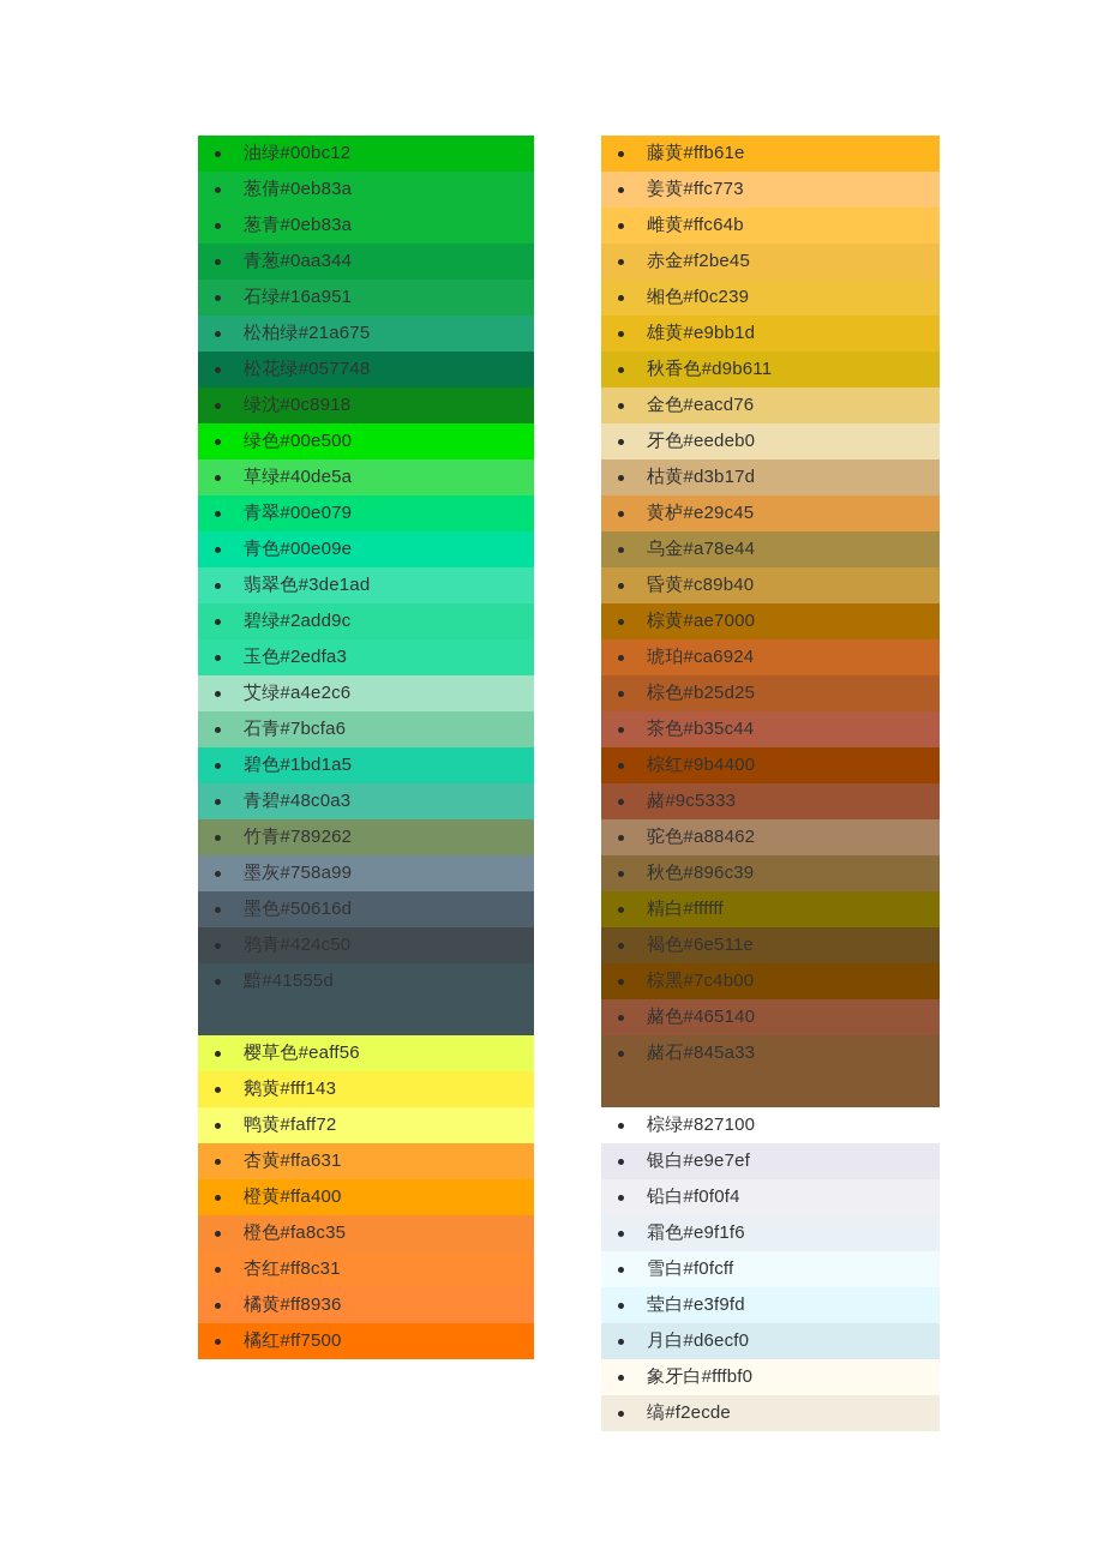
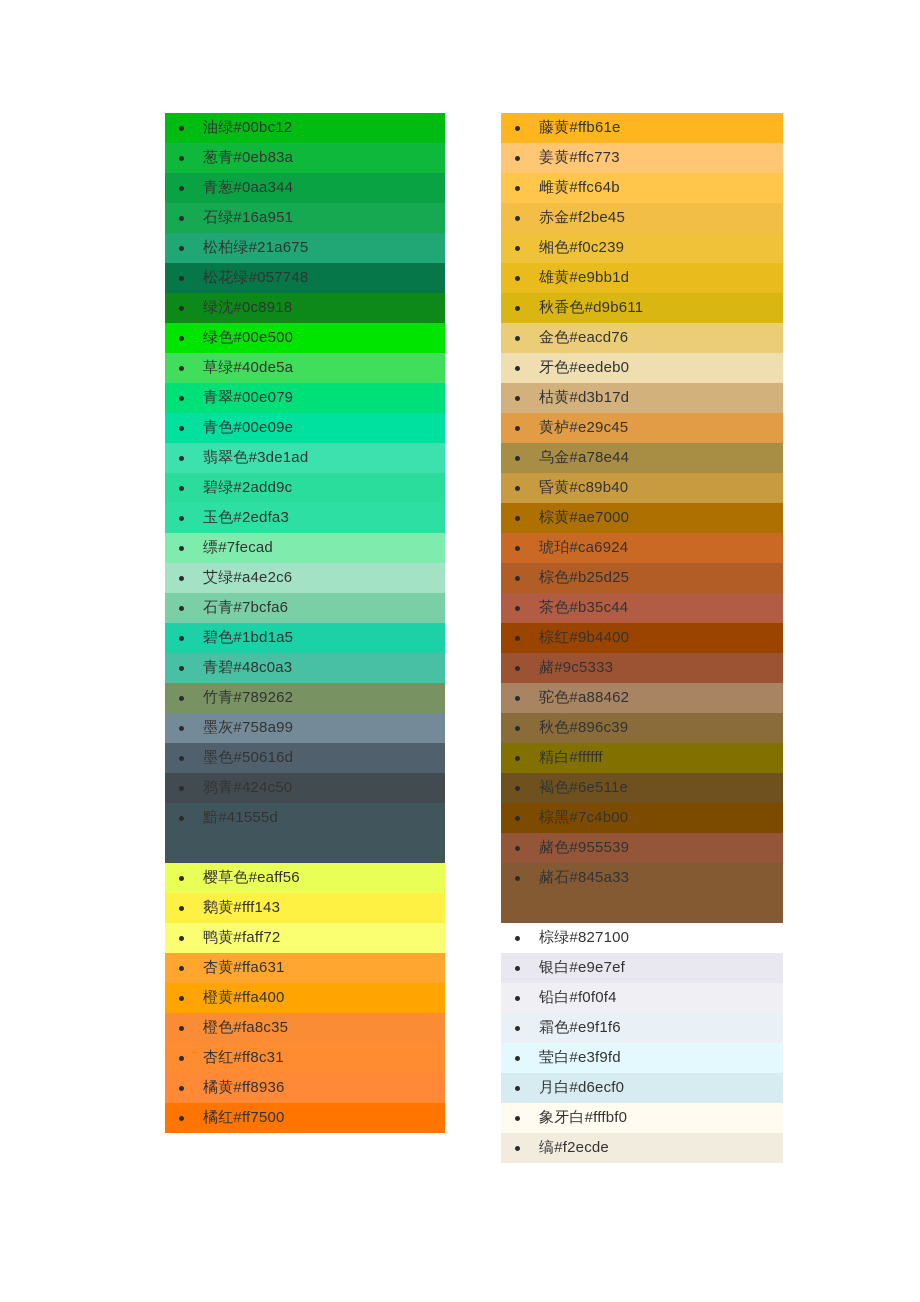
  油绿#00bc12
- 葱倩#0eb83a
  葱青#0eb83a
  青葱#0aa344
  石绿#16a951
  松柏绿#21a675
  松花绿#057748
  绿沈#0c8918
  绿色#00e500
  草绿#40de5a
  青翠#00e079
  青色#00e09e
  翡翠色#3de1ad
  碧绿#2add9c
  玉色#2edfa3
+ 缥#7fecad
  艾绿#a4e2c6
  石青#7bcfa6
  碧色#1bd1a5
  青碧#48c0a3
  竹青#789262
  墨灰#758a99
  墨色#50616d
  鸦青#424c50
  黯#41555d
  樱草色#eaff56
  鹅黄#fff143
  鸭黄#faff72
  杏黄#ffa631
  橙黄#ffa400
  橙色#fa8c35
  杏红#ff8c31
  橘黄#ff8936
  橘红#ff7500
  藤黄#ffb61e
  姜黄#ffc773
  雌黄#ffc64b
  赤金#f2be45
  缃色#f0c239
  雄黄#e9bb1d
  秋香色#d9b611
  金色#eacd76
  牙色#eedeb0
  枯黄#d3b17d
  黄栌#e29c45
  乌金#a78e44
  昏黄#c89b40
  棕黄#ae7000
  琥珀#ca6924
  棕色#b25d25
  茶色#b35c44
  棕红#9b4400
  赭#9c5333
  驼色#a88462
  秋色#896c39
  精白#ffffff
  褐色#6e511e
  棕黑#7c4b00
- 赭色#465140
+ 赭色#955539
  赭石#845a33
  棕绿#827100
  银白#e9e7ef
  铅白#f0f0f4
  霜色#e9f1f6
- 雪白#f0fcff
  莹白#e3f9fd
  月白#d6ecf0
  象牙白#fffbf0
  缟#f2ecde
